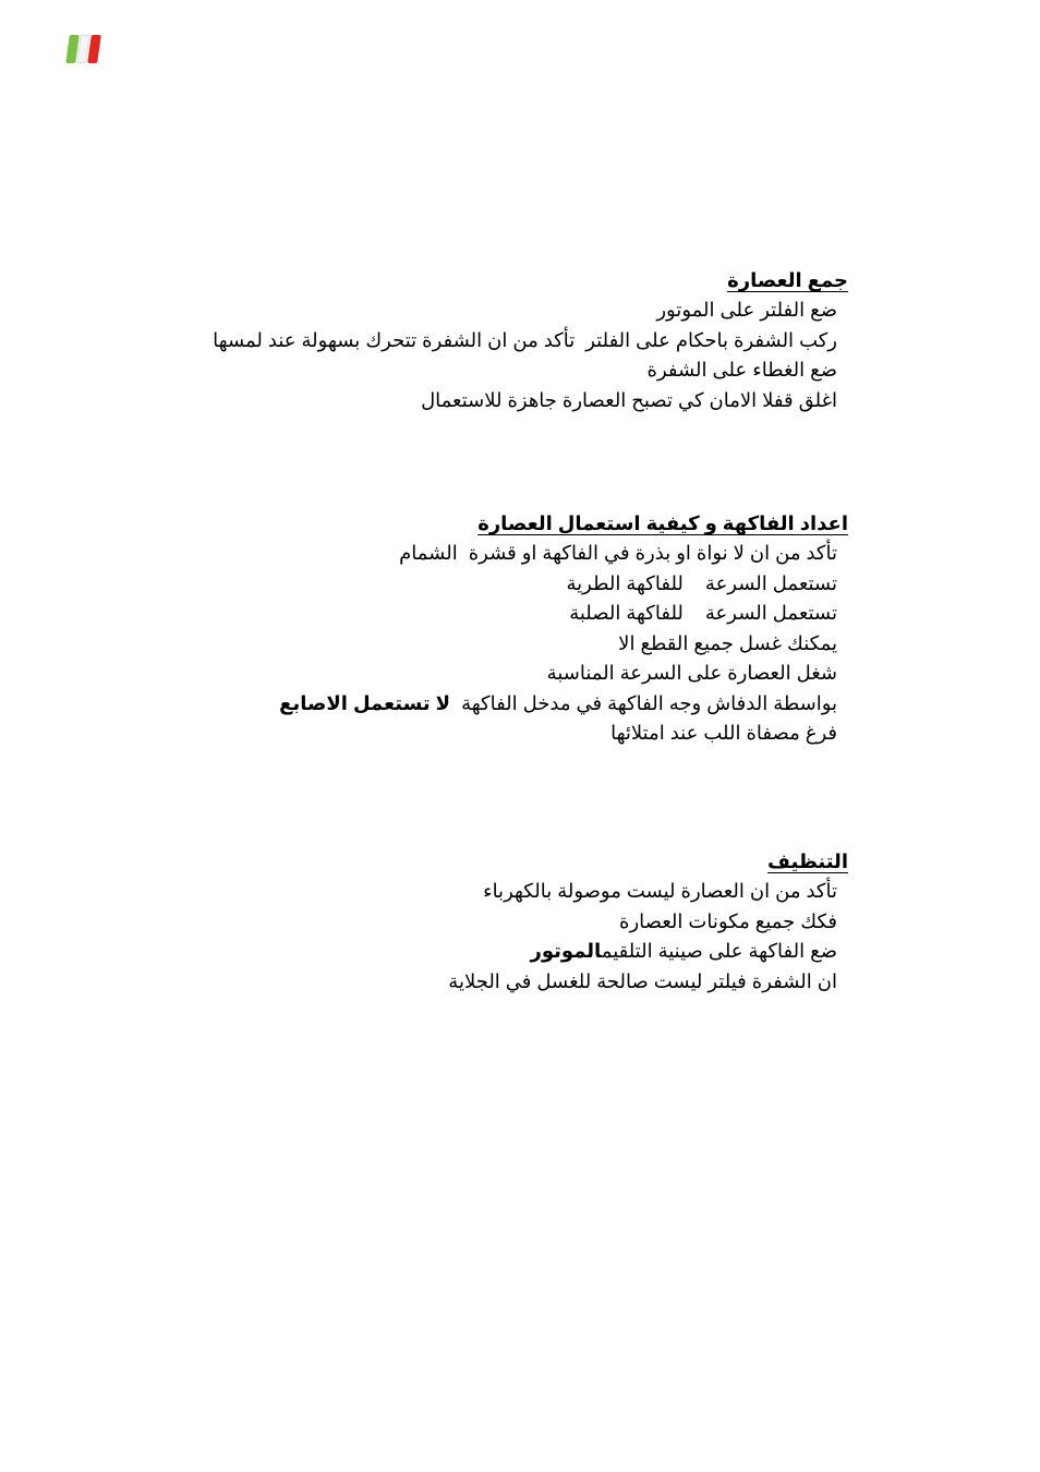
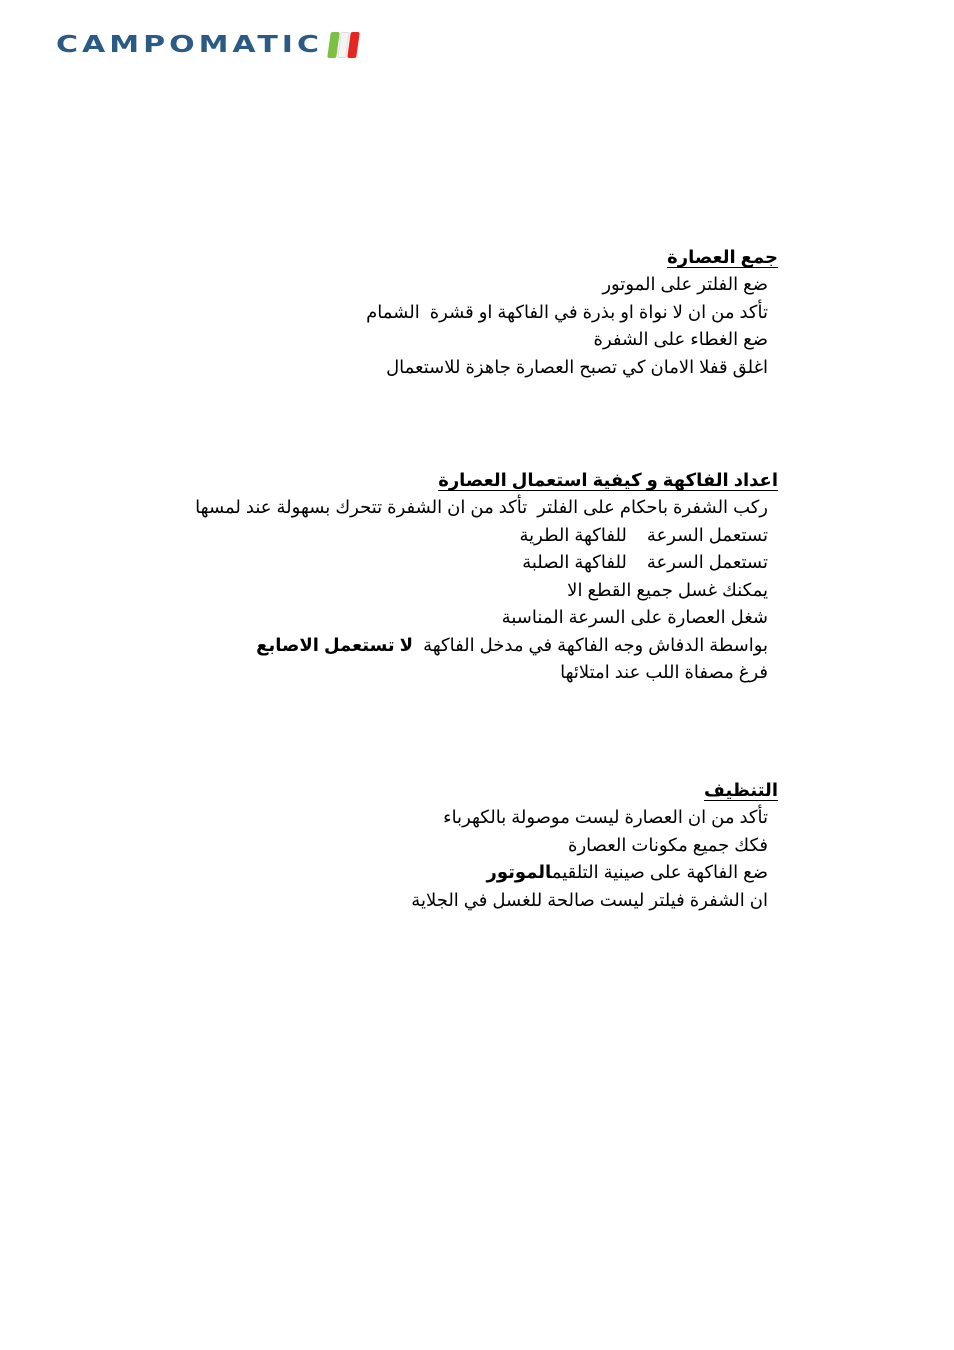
+ CAMPOMATIC
  جمع العصارة
  ضع الفلتر على الموتور
- ركب الشفرة باحكام على الفلتر تأكد من ان الشفرة تتحرك بسهولة عند لمسها
+ تأكد من ان لا نواة او بذرة في الفاكهة او قشرة الشمام
  ضع الغطاء على الشفرة
  اغلق قفلا الامان كي تصبح العصارة جاهزة للاستعمال
  اعداد الفاكهة و كيفية استعمال العصارة
- تأكد من ان لا نواة او بذرة في الفاكهة او قشرة الشمام
+ ركب الشفرة باحكام على الفلتر تأكد من ان الشفرة تتحرك بسهولة عند لمسها
  تستعمل السرعة للفاكهة الطرية
  تستعمل السرعة للفاكهة الصلبة
  يمكنك غسل جميع القطع الا
  شغل العصارة على السرعة المناسبة
  بواسطة الدفاش وجه الفاكهة في مدخل الفاكهة لا تستعمل الاصابع
  فرغ مصفاة اللب عند امتلائها
  التنظيف
  تأكد من ان العصارة ليست موصولة بالكهرباء
  فكك جميع مكونات العصارة
  ضع الفاكهة على صينية التلقيمالموتور
  ان الشفرة فيلتر ليست صالحة للغسل في الجلاية
